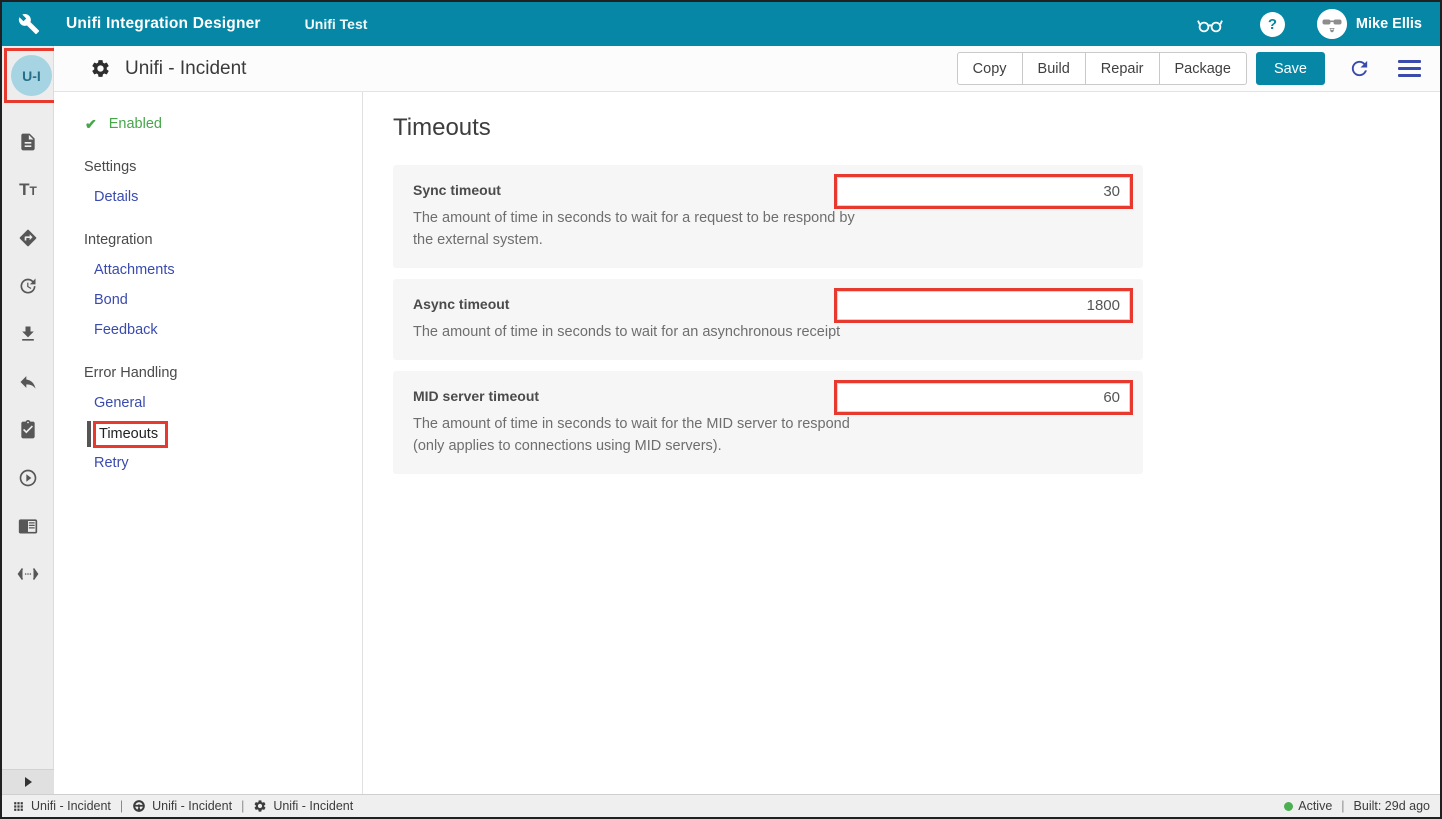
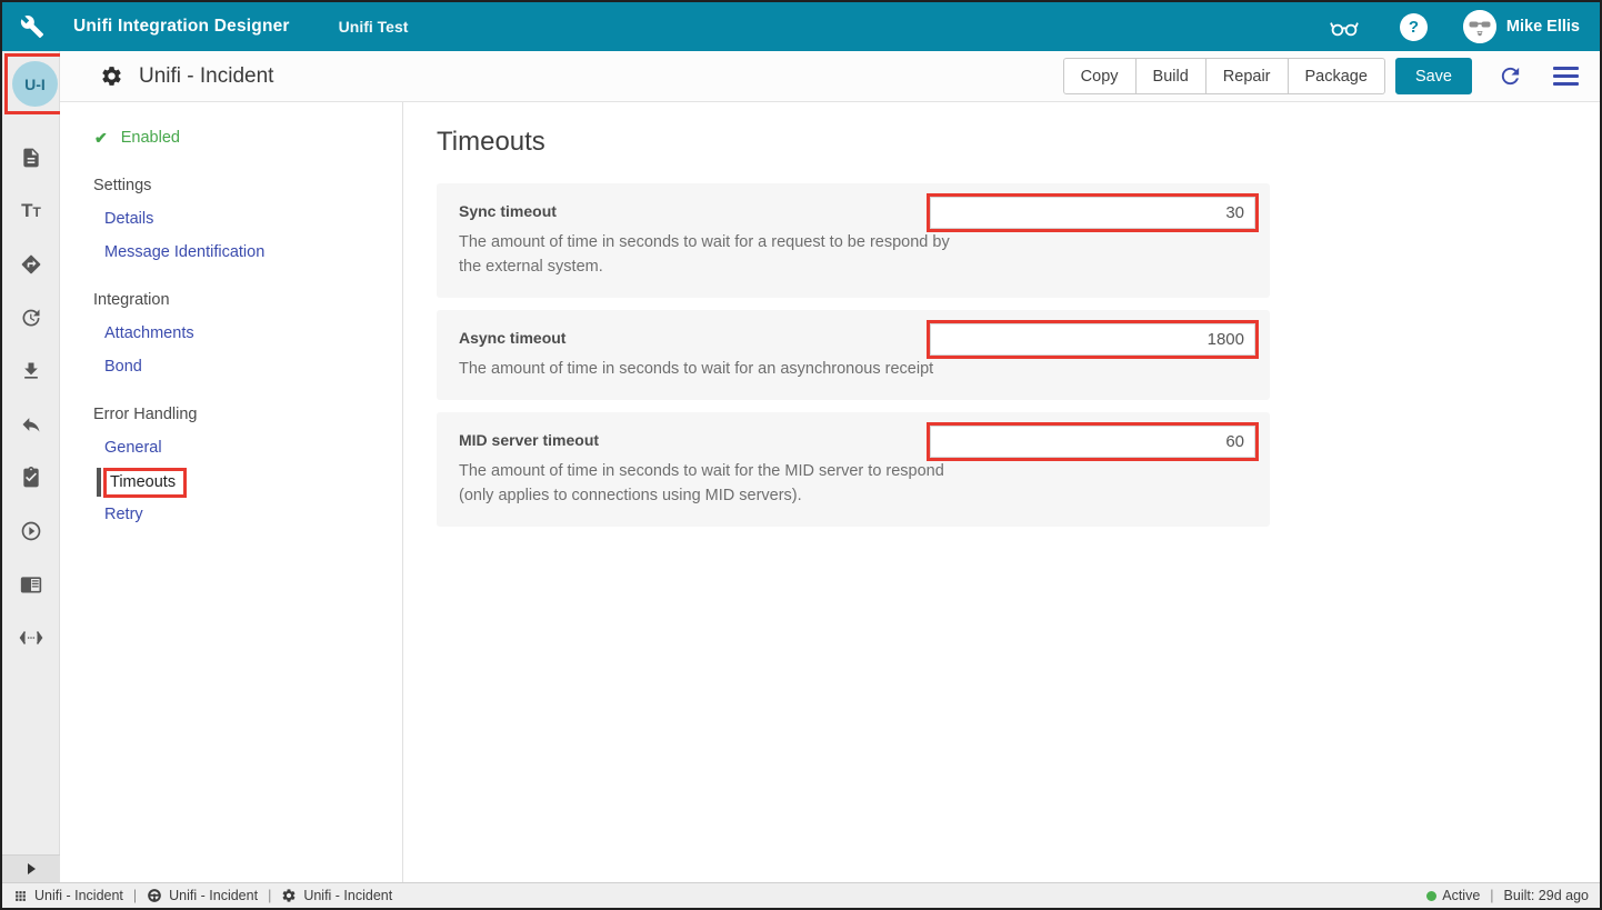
  Unifi Integration Designer
  Unifi Test
  ?
  Mike Ellis
  U-I
  TT
  Unifi - Incident
  Copy
  Build
  Repair
  Package
  Save
  ✔
  Enabled
  Settings
  Details
+ Message Identification
  Integration
  Attachments
  Bond
- Feedback
  Error Handling
  General
  Timeouts
  Retry
  Timeouts
  Sync timeout
  The amount of time in seconds to wait for a request to be respond by the external system.
  30
  Async timeout
  The amount of time in seconds to wait for an asynchronous receipt
  1800
  MID server timeout
  The amount of time in seconds to wait for the MID server to respond (only applies to connections using MID servers).
  60
  Unifi - Incident
  |
  Unifi - Incident
  |
  Unifi - Incident
  Active
  |
  Built: 29d ago
